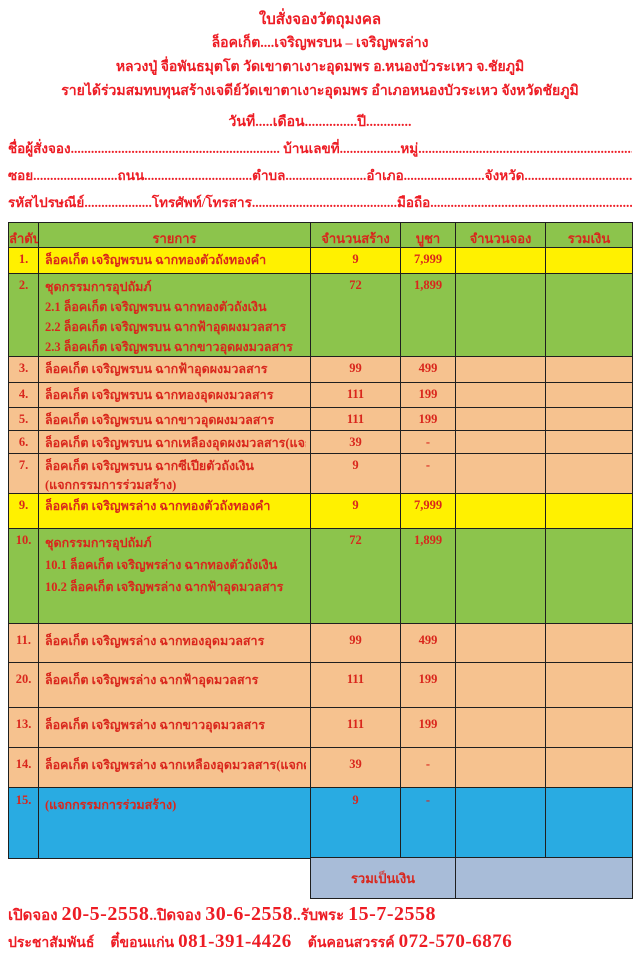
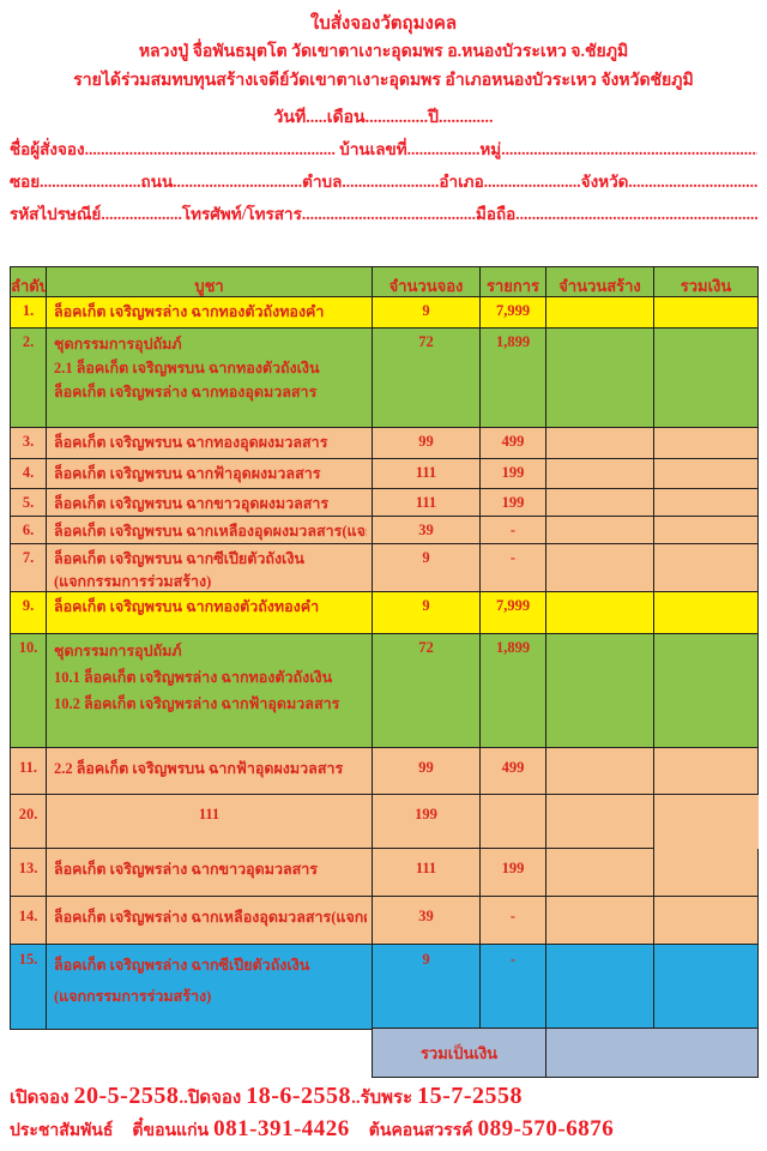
  ใบสั่งจองวัตถุมงคล
- ล็อคเก็ต....เจริญพรบน – เจริญพรล่าง
  หลวงปู่ จื่อพันธมุตโต วัดเขาตาเงาะอุดมพร อ.หนองบัวระเหว จ.ชัยภูมิ
  รายได้ร่วมสมทบทุนสร้างเจดีย์วัดเขาตาเงาะอุดมพร อำเภอหนองบัวระเหว จังหวัดชัยภูมิ
  วันที่.....เดือน...............ปี.............
  ชื่อผู้สั่งจอง.............................................................. บ้านเลขที่..................หมู่...............................................................
  ซอย.........................ถนน................................ตำบล........................อำเภอ........................จังหวัด................................
  รหัสไปรษณีย์....................โทรศัพท์/โทรสาร...........................................มือถือ............................................................
  ลำดับ
- รายการ
+ บูชา
- จำนวนสร้าง
+ จำนวนจอง
- บูชา
+ รายการ
- จำนวนจอง
+ จำนวนสร้าง
  รวมเงิน
  1.
- ล็อคเก็ต เจริญพรบน ฉากทองตัวถังทองคำ
+ ล็อคเก็ต เจริญพรล่าง ฉากทองตัวถังทองคำ
  9
  7,999
  2.
  ชุดกรรมการอุปถัมภ์
  2.1 ล็อคเก็ต เจริญพรบน ฉากทองตัวถังเงิน
- 2.2 ล็อคเก็ต เจริญพรบน ฉากฟ้าอุดผงมวลสาร
+ ล็อคเก็ต เจริญพรล่าง ฉากทองอุดมวลสาร
- 2.3 ล็อคเก็ต เจริญพรบน ฉากขาวอุดผงมวลสาร
  72
  1,899
  3.
- ล็อคเก็ต เจริญพรบน ฉากฟ้าอุดผงมวลสาร
+ ล็อคเก็ต เจริญพรบน ฉากทองอุดผงมวลสาร
  99
  499
  4.
- ล็อคเก็ต เจริญพรบน ฉากทองอุดผงมวลสาร
+ ล็อคเก็ต เจริญพรบน ฉากฟ้าอุดผงมวลสาร
  111
  199
  5.
  ล็อคเก็ต เจริญพรบน ฉากขาวอุดผงมวลสาร
  111
  199
  6.
  ล็อคเก็ต เจริญพรบน ฉากเหลืองอุดผงมวลสาร(แจ
  39
  -
  7.
  ล็อคเก็ต เจริญพรบน ฉากซีเปียตัวถังเงิน
  (แจกกรรมการร่วมสร้าง)
  9
  -
  9.
- ล็อคเก็ต เจริญพรล่าง ฉากทองตัวถังทองคำ
+ ล็อคเก็ต เจริญพรบน ฉากทองตัวถังทองคำ
  9
  7,999
  10.
  ชุดกรรมการอุปถัมภ์
  10.1 ล็อคเก็ต เจริญพรล่าง ฉากทองตัวถังเงิน
  10.2 ล็อคเก็ต เจริญพรล่าง ฉากฟ้าอุดมวลสาร
  72
  1,899
  11.
- ล็อคเก็ต เจริญพรล่าง ฉากทองอุดมวลสาร
+ 2.2 ล็อคเก็ต เจริญพรบน ฉากฟ้าอุดผงมวลสาร
  99
  499
  20.
- ล็อคเก็ต เจริญพรล่าง ฉากฟ้าอุดมวลสาร
  111
  199
  13.
  ล็อคเก็ต เจริญพรล่าง ฉากขาวอุดมวลสาร
  111
  199
  14.
  ล็อคเก็ต เจริญพรล่าง ฉากเหลืองอุดมวลสาร(แจก
  39
  -
  15.
+ ล็อคเก็ต เจริญพรล่าง ฉากซีเปียตัวถังเงิน
  (แจกกรรมการร่วมสร้าง)
  9
  -
  รวมเป็นเงิน
- เปิดจอง 20-5-2558..ปิดจอง 30-6-2558..รับพระ 15-7-2558
+ เปิดจอง 20-5-2558..ปิดจอง 18-6-2558..รับพระ 15-7-2558
- ประชาสัมพันธ์ ตี๋ขอนแก่น 081-391-4426 ต้นคอนสวรรค์ 072-570-6876
+ ประชาสัมพันธ์ ตี๋ขอนแก่น 081-391-4426 ต้นคอนสวรรค์ 089-570-6876
